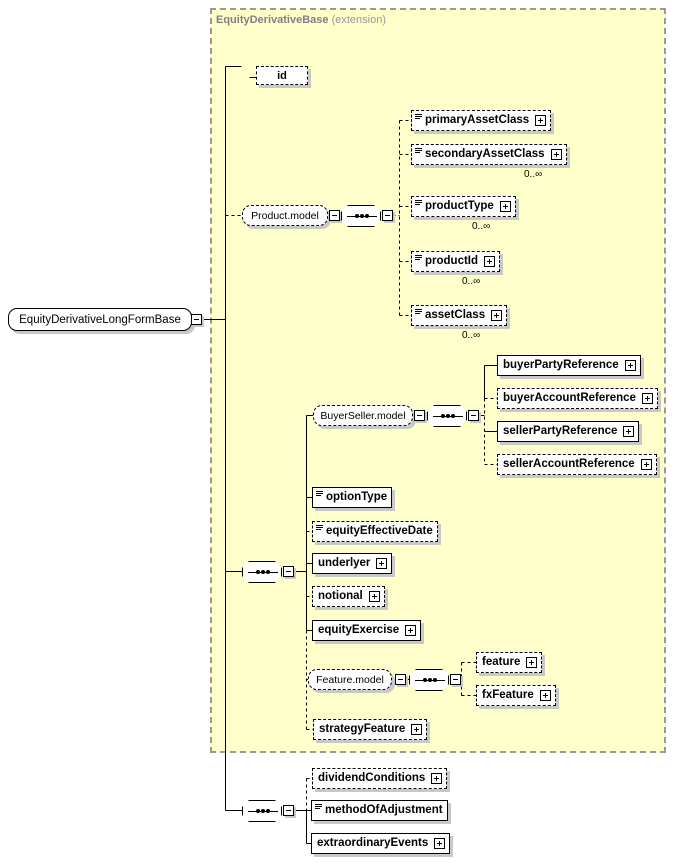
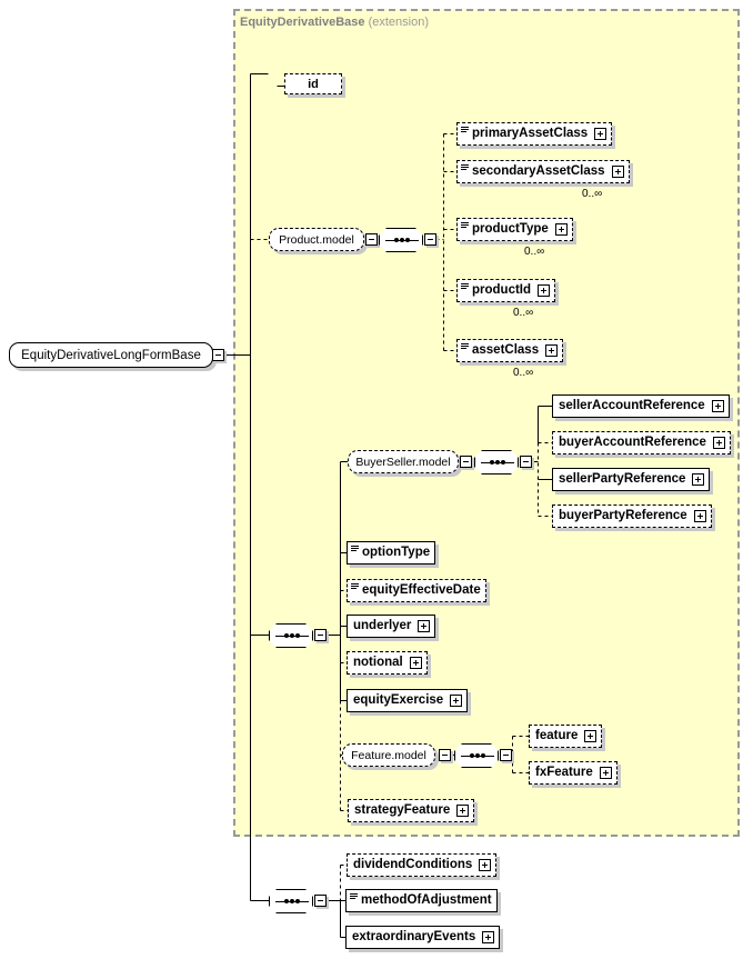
  EquityDerivativeBase (extension)
  EquityDerivativeLongFormBase
  id
  Product.model
  primaryAssetClass
  secondaryAssetClass
  0..∞
  productType
  0..∞
  productId
  0..∞
  assetClass
  0..∞
  BuyerSeller.model
- buyerPartyReference
+ sellerAccountReference
  buyerAccountReference
  sellerPartyReference
- sellerAccountReference
+ buyerPartyReference
  optionType
  equityEffectiveDate
  underlyer
  notional
  equityExercise
  Feature.model
  feature
  fxFeature
  strategyFeature
  dividendConditions
  methodOfAdjustment
  extraordinaryEvents
